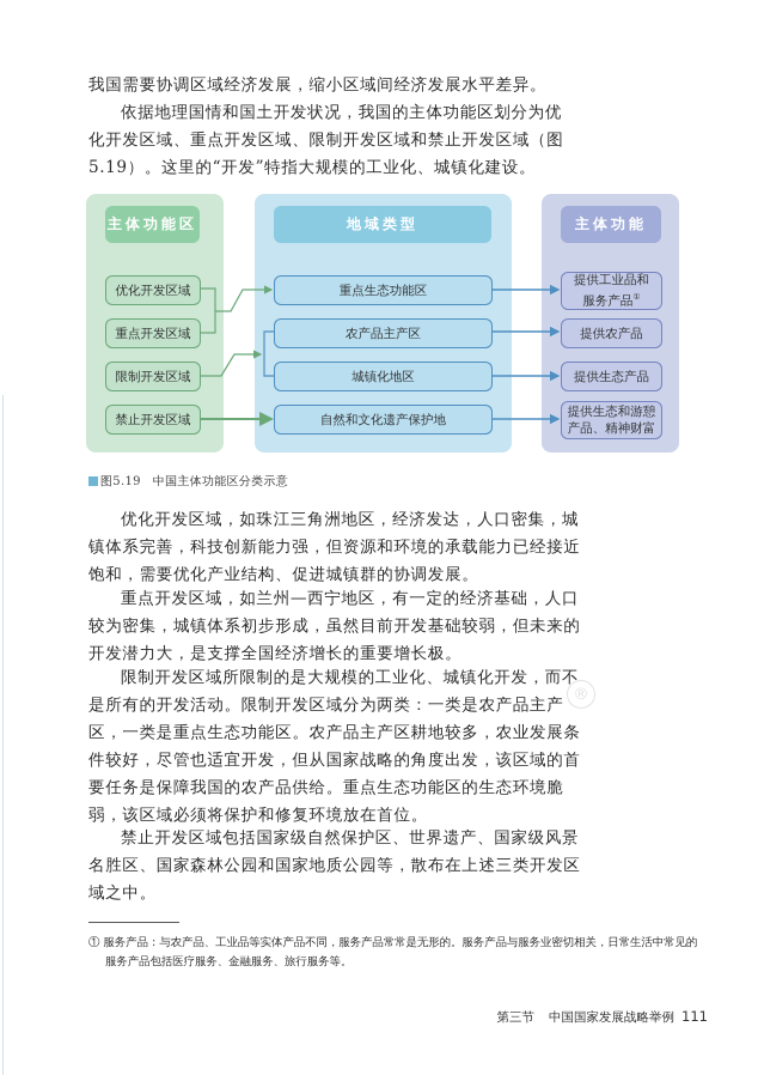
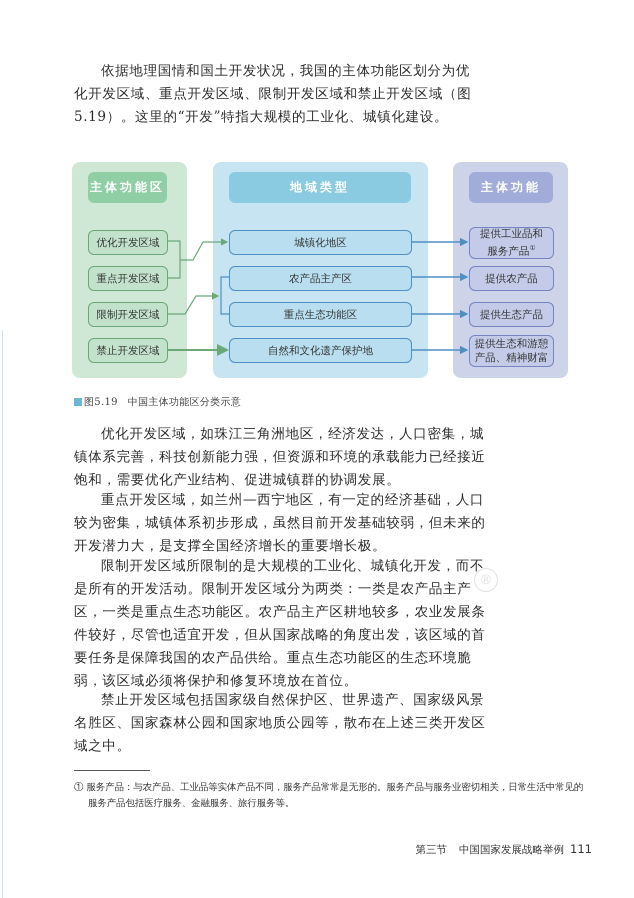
- 我国需要协调区域经济发展，缩小区域间经济发展水平差异。
  依据地理国情和国土开发状况，我国的主体功能区划分为优
  化开发区域、重点开发区域、限制开发区域和禁止开发区域（图
  5.19）。这里的“开发”特指大规模的工业化、城镇化建设。
  主体功能区
  地域类型
  主体功能
  优化开发区域
  重点开发区域
  限制开发区域
  禁止开发区域
- 重点生态功能区
+ 城镇化地区
  农产品主产区
- 城镇化地区
+ 重点生态功能区
  自然和文化遗产保护地
  提供工业品和
  服务产品①
  提供农产品
  提供生态产品
  提供生态和游憩
  产品、精神财富
  图5.19 中国主体功能区分类示意
  优化开发区域，如珠江三角洲地区，经济发达，人口密集，城
  镇体系完善，科技创新能力强，但资源和环境的承载能力已经接近
  饱和，需要优化产业结构、促进城镇群的协调发展。
  重点开发区域，如兰州—西宁地区，有一定的经济基础，人口
  较为密集，城镇体系初步形成，虽然目前开发基础较弱，但未来的
  开发潜力大，是支撑全国经济增长的重要增长极。
  限制开发区域所限制的是大规模的工业化、城镇化开发，而不
  是所有的开发活动。限制开发区域分为两类：一类是农产品主产
  区，一类是重点生态功能区。农产品主产区耕地较多，农业发展条
  件较好，尽管也适宜开发，但从国家战略的角度出发，该区域的首
  要任务是保障我国的农产品供给。重点生态功能区的生态环境脆
  弱，该区域必须将保护和修复环境放在首位。
  禁止开发区域包括国家级自然保护区、世界遗产、国家级风景
  名胜区、国家森林公园和国家地质公园等，散布在上述三类开发区
  域之中。
  ®
  ① 服务产品：与农产品、工业品等实体产品不同，服务产品常常是无形的。服务产品与服务业密切相关，日常生活中常见的
  服务产品包括医疗服务、金融服务、旅行服务等。
  第三节 中国国家发展战略举例 111
